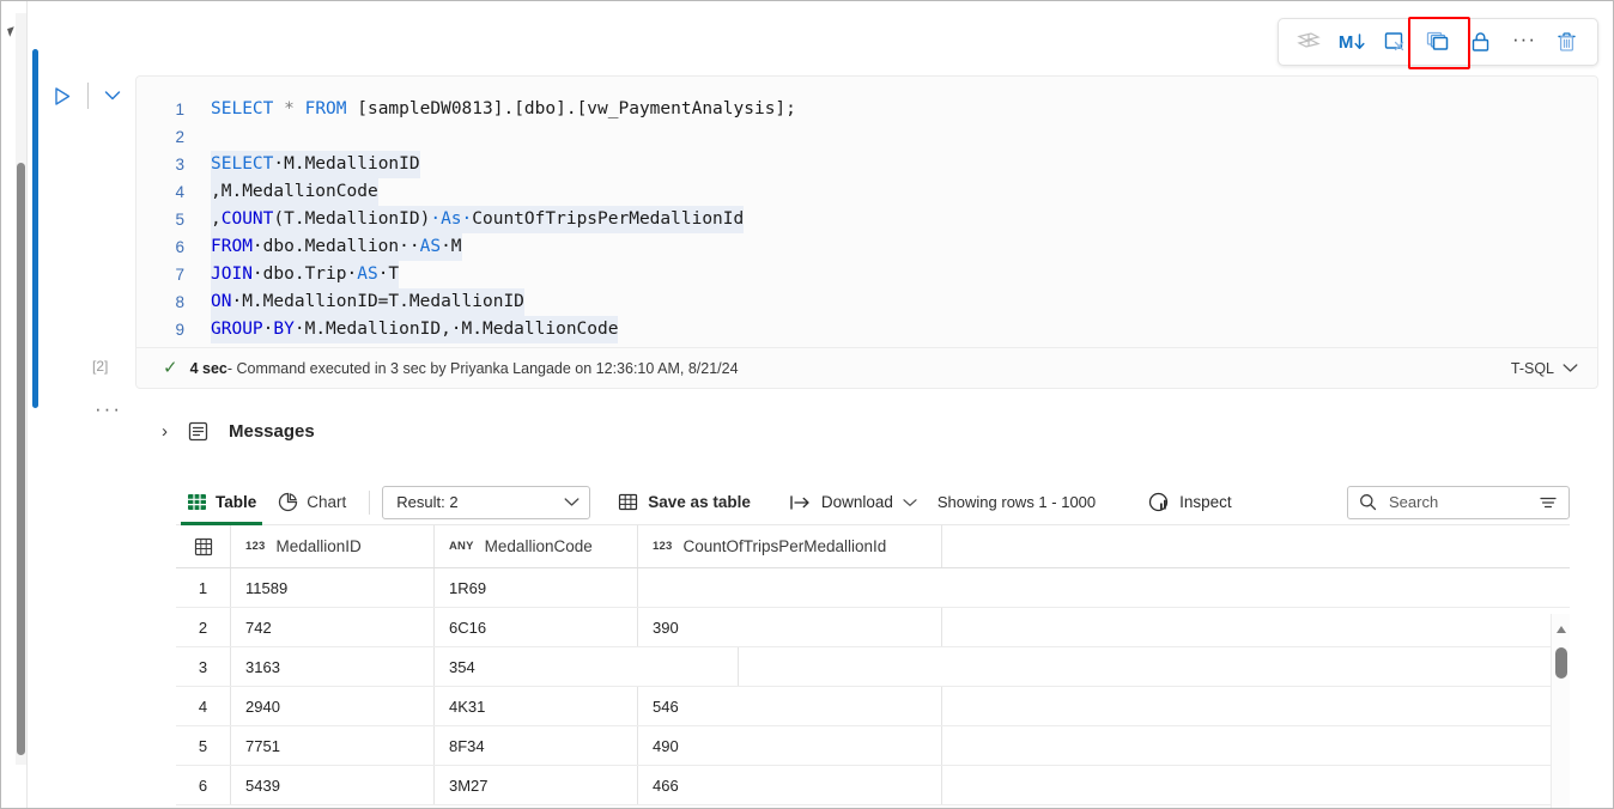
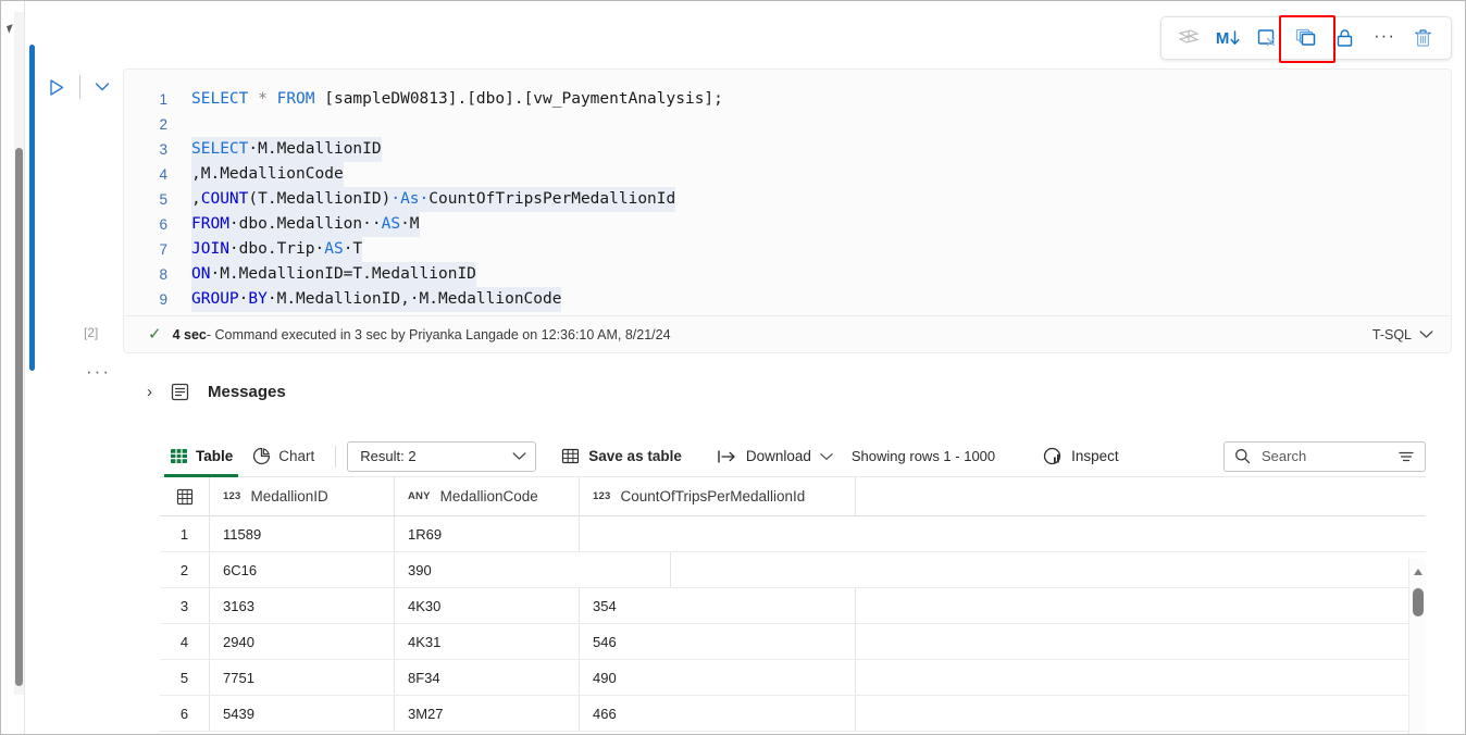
  M
  ···
  1
  SELECT * FROM [sampleDW0813].[dbo].[vw_PaymentAnalysis];
  2
  3
  SELECT·M.MedallionID
  4
  ,M.MedallionCode
  5
  ,COUNT(T.MedallionID)·As·CountOfTripsPerMedallionId
  6
  FROM·dbo.Medallion··AS·M
  7
  JOIN·dbo.Trip·AS·T
  8
  ON·M.MedallionID=T.MedallionID
  9
  GROUP·BY·M.MedallionID,·M.MedallionCode
  [2]
  ✓
  4 sec
  - Command executed in 3 sec by Priyanka Langade on 12:36:10 AM, 8/21/24
  T-SQL
  ···
  ›
  Messages
  Table
  Chart
  Result: 2
  Save as table
  Download
  Showing rows 1 - 1000
  Inspect
  Search
  123
  MedallionID
  ANY
  MedallionCode
  123
  CountOfTripsPerMedallionId
  1
  11589
  1R69
  2
- 742
  6C16
  390
  3
  3163
+ 4K30
  354
  4
  2940
  4K31
  546
  5
  7751
  8F34
  490
  6
  5439
  3M27
  466
